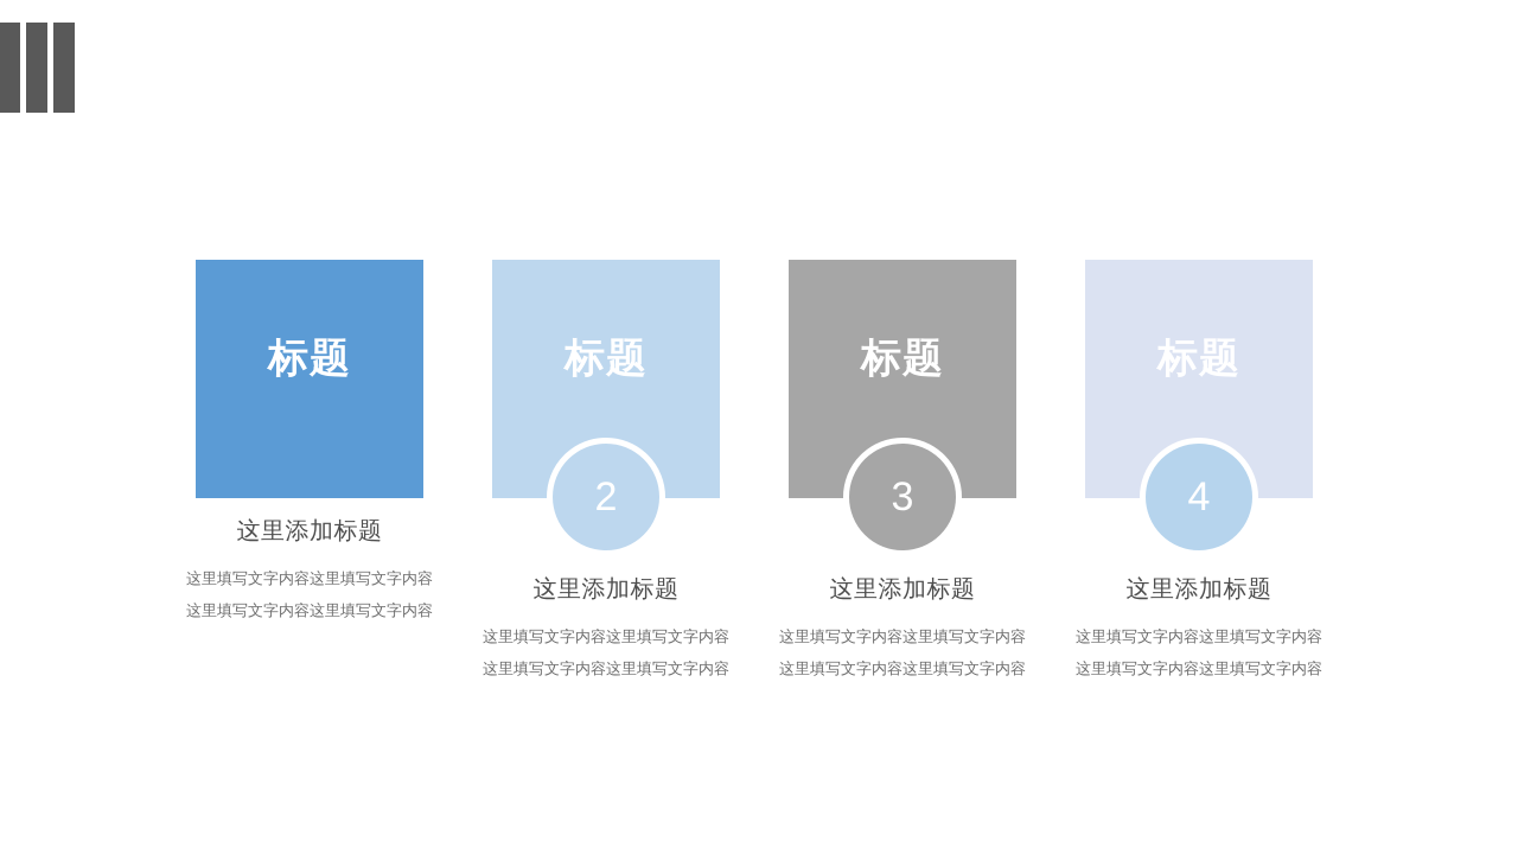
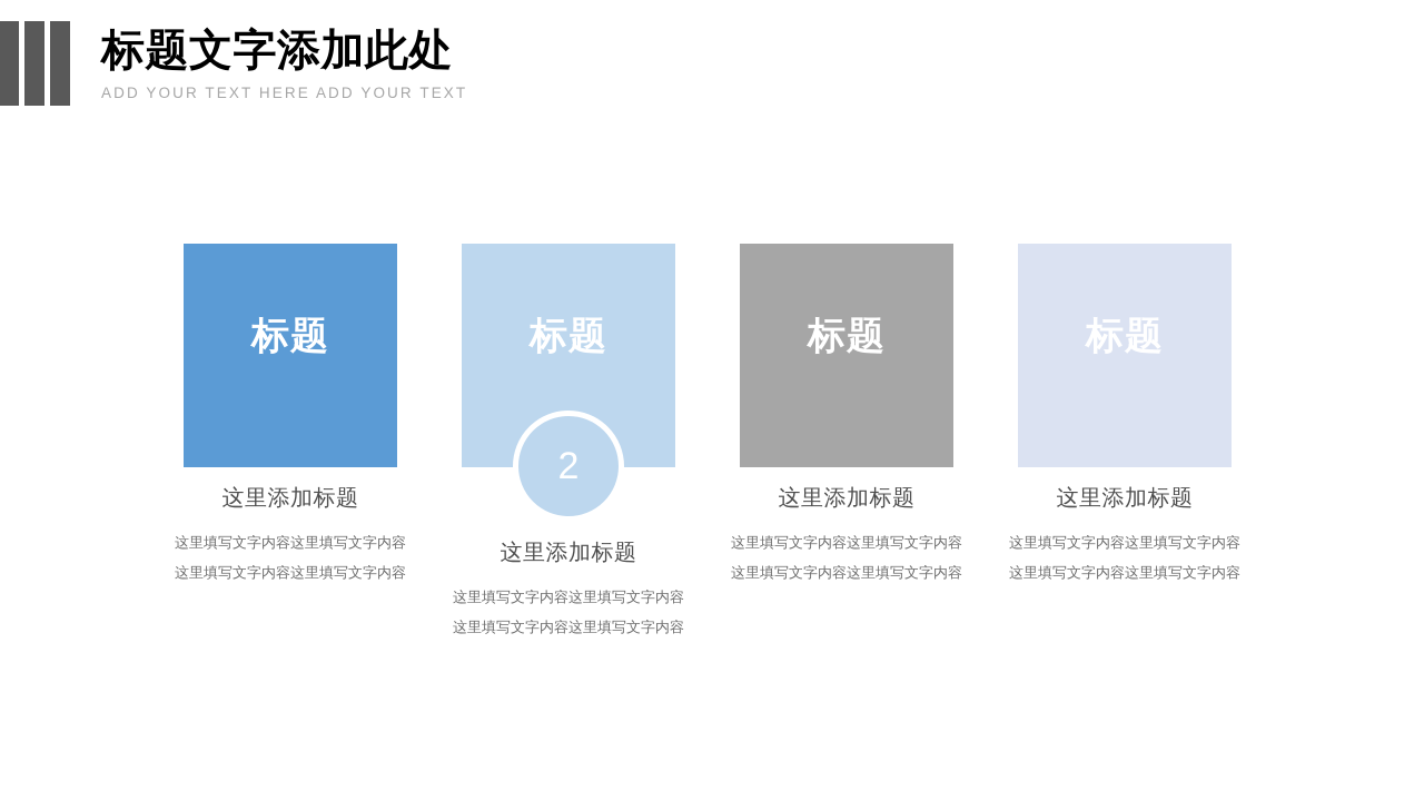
+ 标题文字添加此处
+ ADD YOUR TEXT HERE ADD YOUR TEXT
  标题
  这里添加标题
  这里填写文字内容这里填写文字内容这里填写文字内容这里填写文字内容
  标题
  2
  这里添加标题
  这里填写文字内容这里填写文字内容这里填写文字内容这里填写文字内容
  标题
- 3
  这里添加标题
  这里填写文字内容这里填写文字内容这里填写文字内容这里填写文字内容
  标题
- 4
  这里添加标题
  这里填写文字内容这里填写文字内容这里填写文字内容这里填写文字内容
